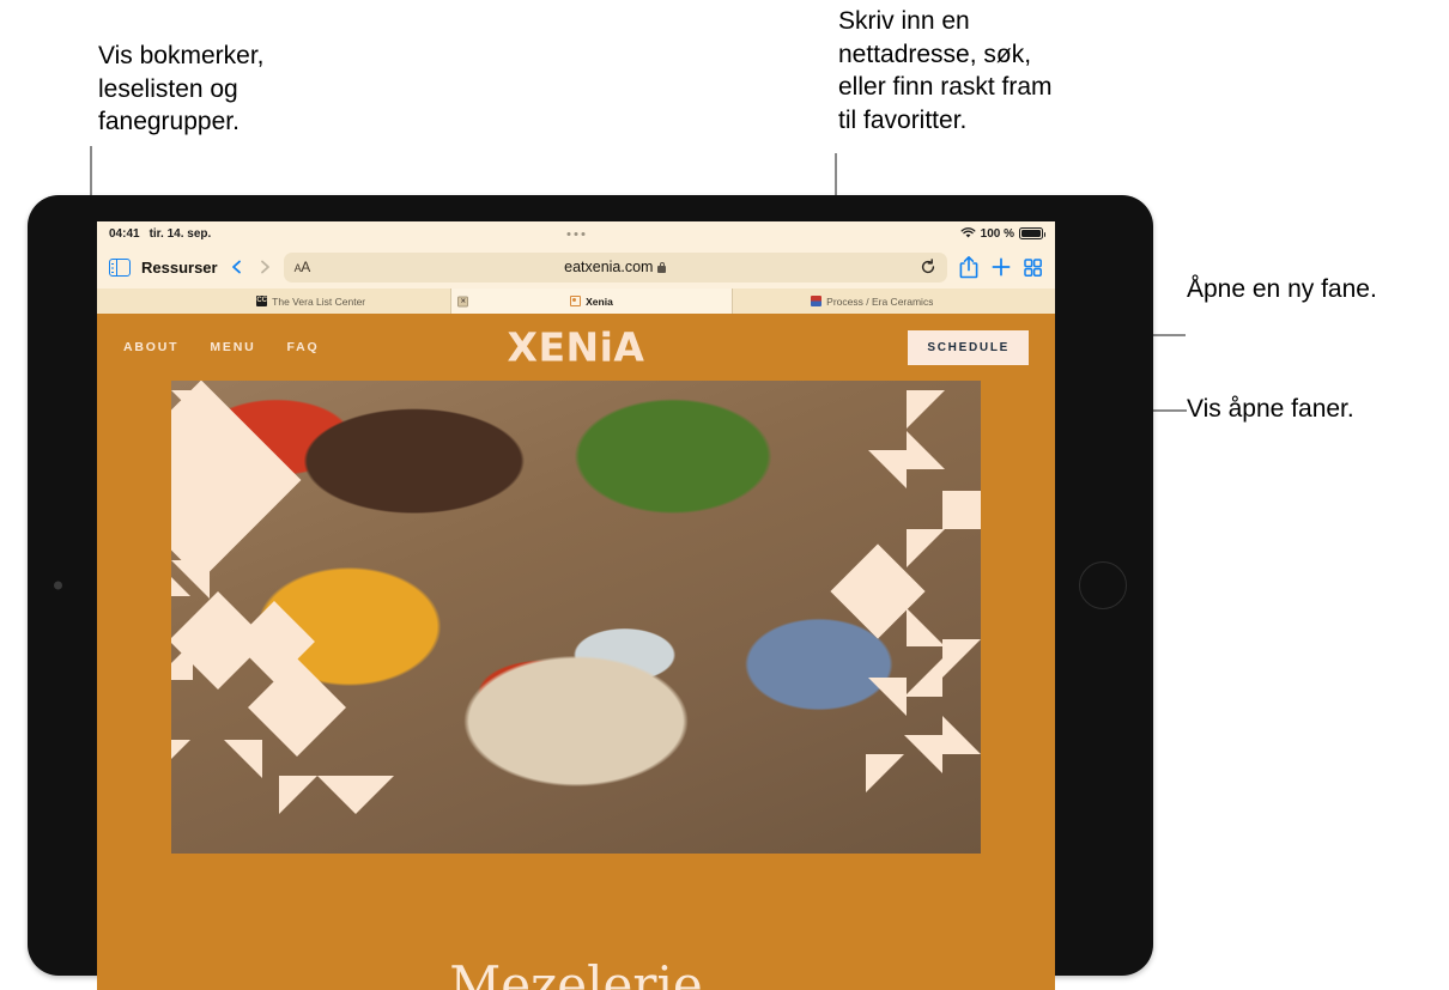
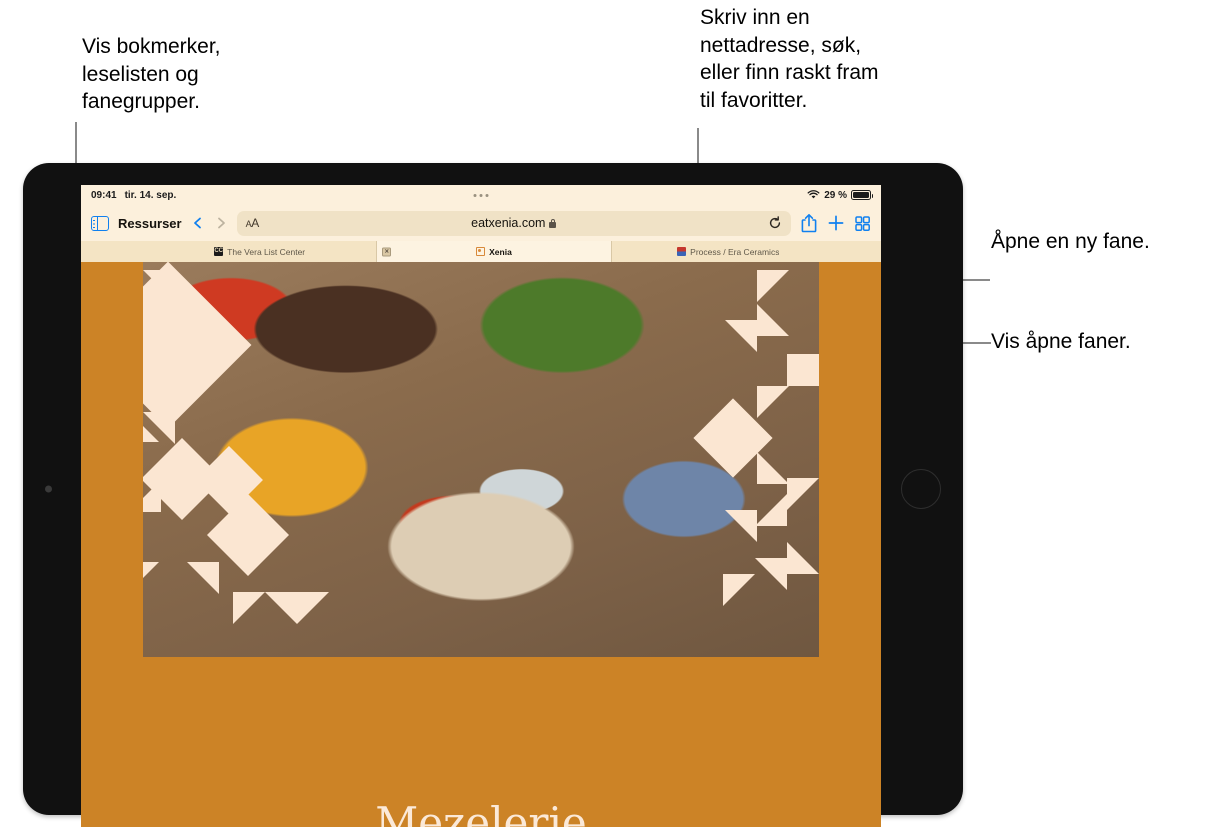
  Vis bokmerker,
  leselisten og
  fanegrupper.
  Skriv inn en
  nettadresse, søk,
  eller finn raskt fram
  til favoritter.
  Åpne en ny fane.
  Vis åpne faner.
- 04:41
+ 09:41
  tir. 14. sep.
- 100 %
+ 29 %
  Ressurser
  AA
  eatxenia.com
  The Vera List Center
  Xenia
  Process / Era Ceramics
- ABOUT
- MENU
- FAQ
- XENiA
- SCHEDULE
  Mezelerie
